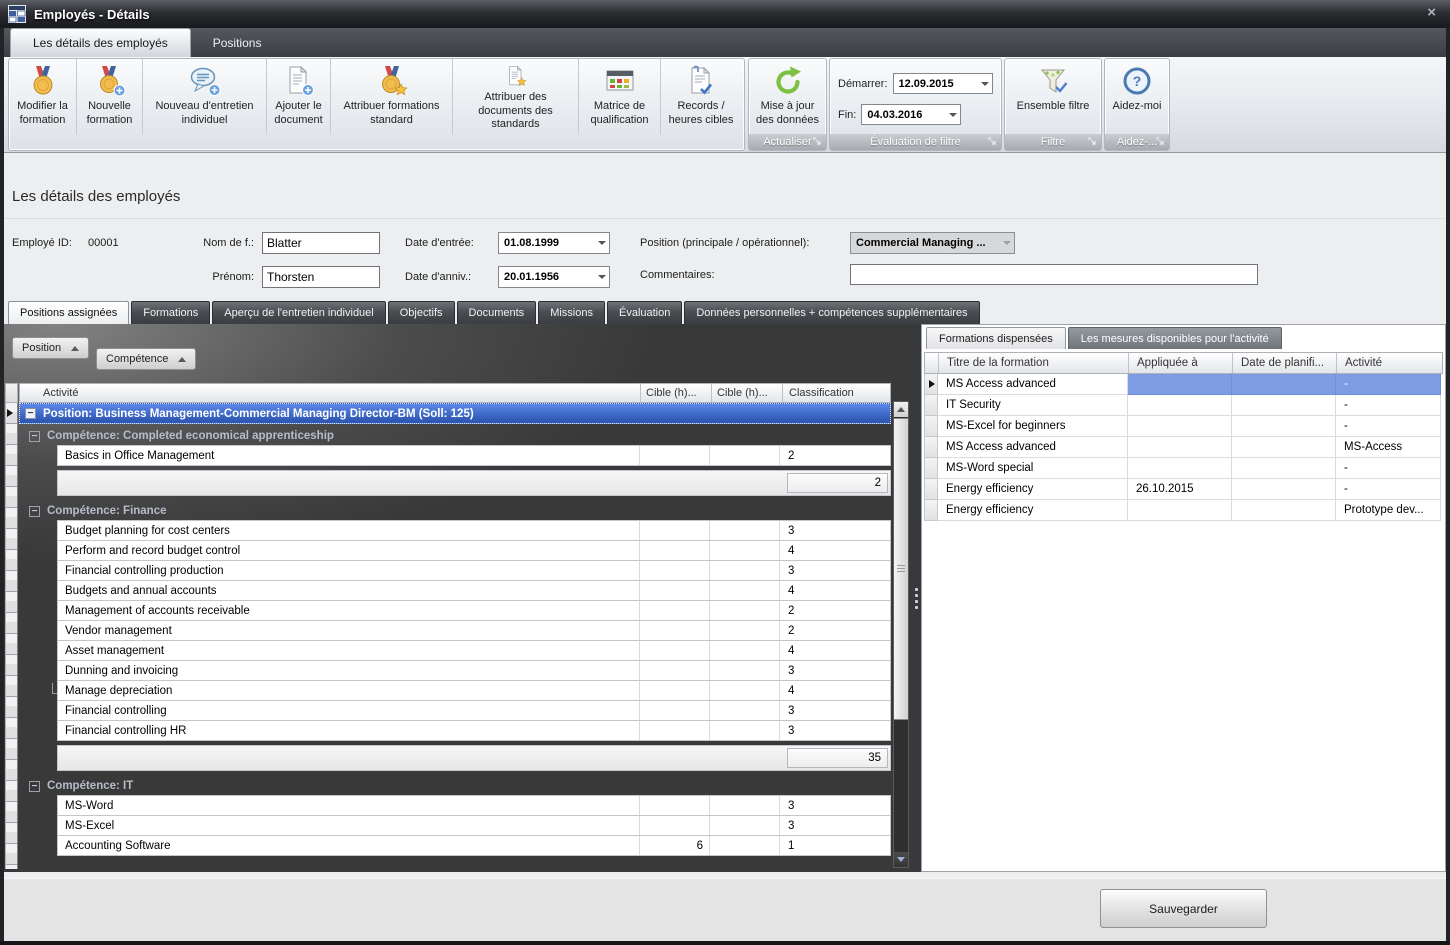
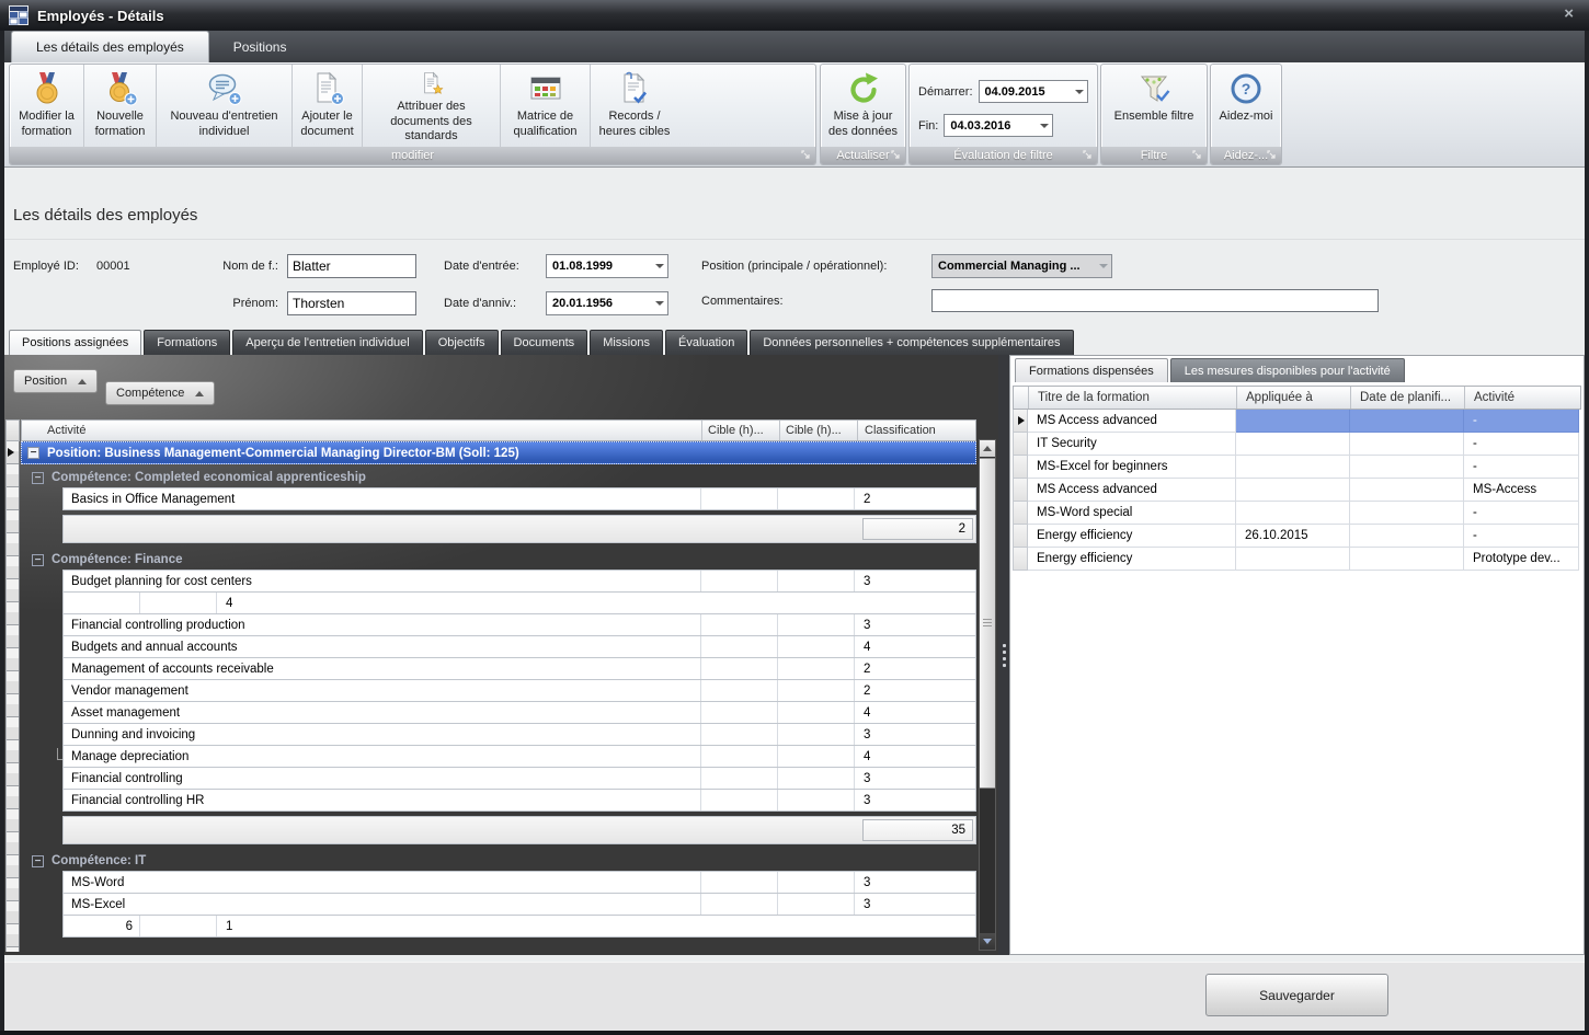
  Employés - Détails
  ×
  Les détails des employés
  Positions
  Modifier la formation
  Nouvelle formation
  Nouveau d'entretien individuel
  Ajouter le document
- Attribuer formations standard
  Attribuer des documents des standards
  Matrice de qualification
  Records / heures cibles
+ modifier
  Mise à jour des données
  Actualiser
  Démarrer:
- 12.09.2015
+ 04.09.2015
  Fin:
  04.03.2016
  Évaluation de filtre
  Ensemble filtre
  Filtre
  ?
  Aidez-moi
  Aidez-...
  Les détails des employés
  Employé ID:
  00001
  Nom de f.:
  Blatter
  Date d'entrée:
  01.08.1999
  Position (principale / opérationnel):
  Commercial Managing ...
  Prénom:
  Thorsten
  Date d'anniv.:
  20.01.1956
  Commentaires:
  Positions assignées
  Formations
  Aperçu de l'entretien individuel
  Objectifs
  Documents
  Missions
  Évaluation
  Données personnelles + compétences supplémentaires
  Position
  Compétence
  Activité
  Cible (h)...
  Cible (h)...
  Classification
  −
  Position: Business Management-Commercial Managing Director-BM (Soll: 125)
  −
  Compétence: Completed economical apprenticeship
  Basics in Office Management
  2
  2
  −
  Compétence: Finance
  Budget planning for cost centers
  3
- Perform and record budget control
  4
  Financial controlling production
  3
  Budgets and annual accounts
  4
  Management of accounts receivable
  2
  Vendor management
  2
  Asset management
  4
  Dunning and invoicing
  3
  Manage depreciation
  4
  Financial controlling
  3
  Financial controlling HR
  3
  35
  −
  Compétence: IT
  MS-Word
  3
  MS-Excel
  3
- Accounting Software
  6
  1
  Formations dispensées
  Les mesures disponibles pour l'activité
  Titre de la formation
  Appliquée à
  Date de planifi...
  Activité
  MS Access advanced
  -
  IT Security
  -
  MS-Excel for beginners
  -
  MS Access advanced
  MS-Access
  MS-Word special
  -
  Energy efficiency
  26.10.2015
  -
  Energy efficiency
  Prototype dev...
  Sauvegarder
